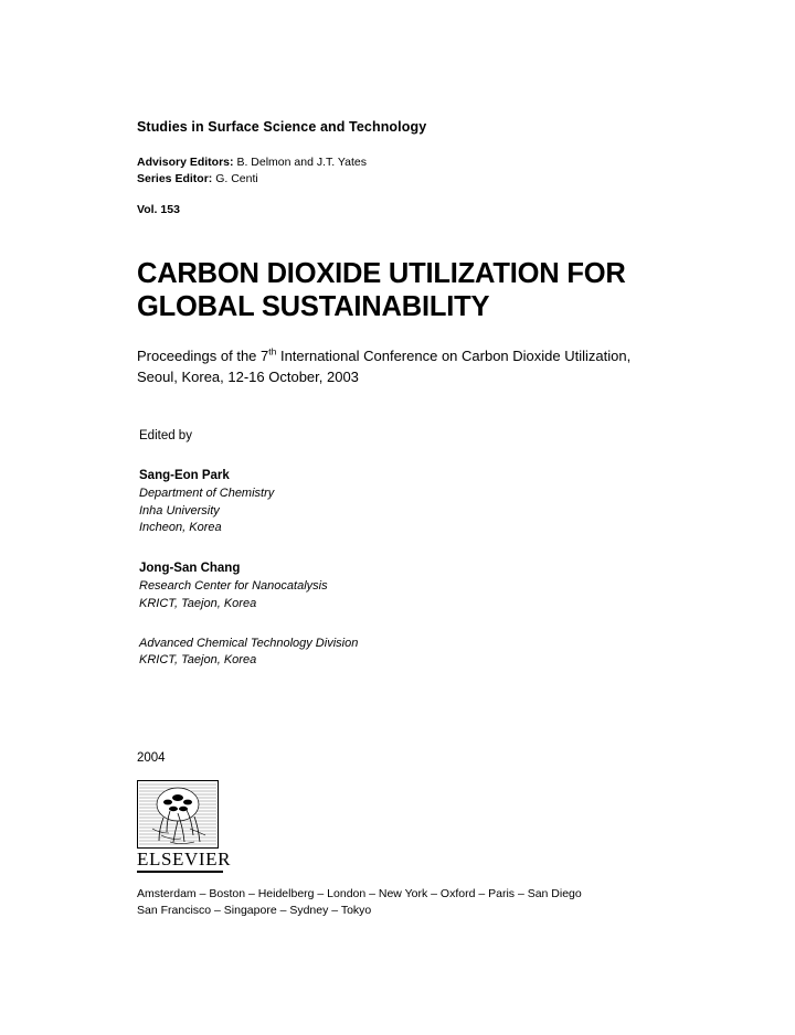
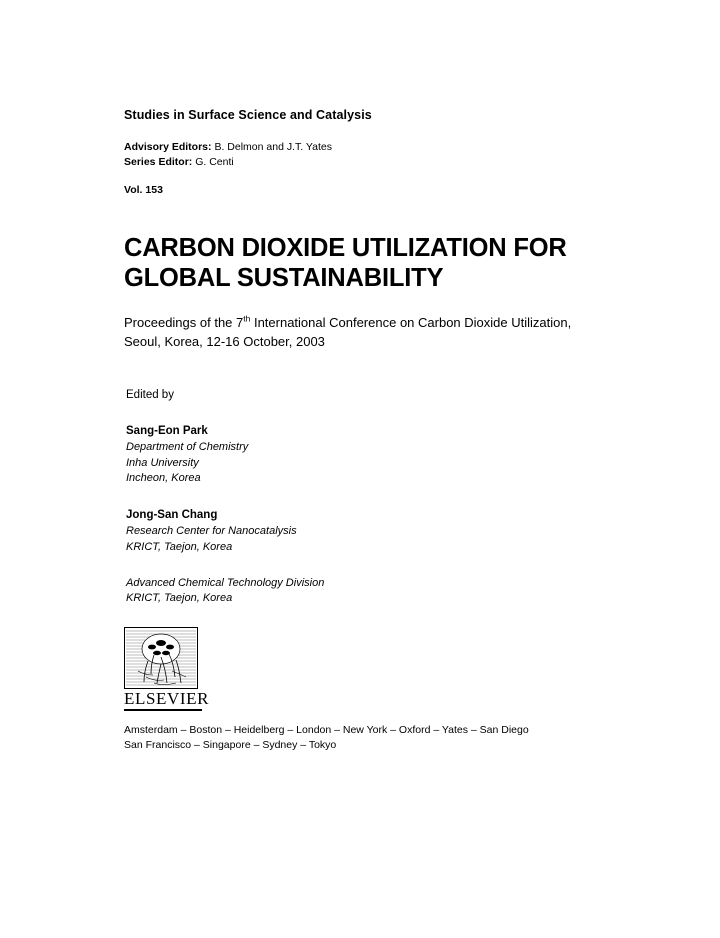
- Studies in Surface Science and Technology
+ Studies in Surface Science and Catalysis
  Advisory Editors: B. Delmon and J.T. Yates
  Series Editor: G. Centi
  Vol. 153
  CARBON DIOXIDE UTILIZATION FOR
  GLOBAL SUSTAINABILITY
  Proceedings of the 7th International Conference on Carbon Dioxide Utilization,
  Seoul, Korea, 12-16 October, 2003
  Edited by
  Sang-Eon Park
  Department of Chemistry
  Inha University
  Incheon, Korea
  Jong-San Chang
  Research Center for Nanocatalysis
  KRICT, Taejon, Korea
  Advanced Chemical Technology Division
  KRICT, Taejon, Korea
- 2004
  ELSEVIER
- Amsterdam – Boston – Heidelberg – London – New York – Oxford – Paris – San Diego
+ Amsterdam – Boston – Heidelberg – London – New York – Oxford – Yates – San Diego
  San Francisco – Singapore – Sydney – Tokyo
